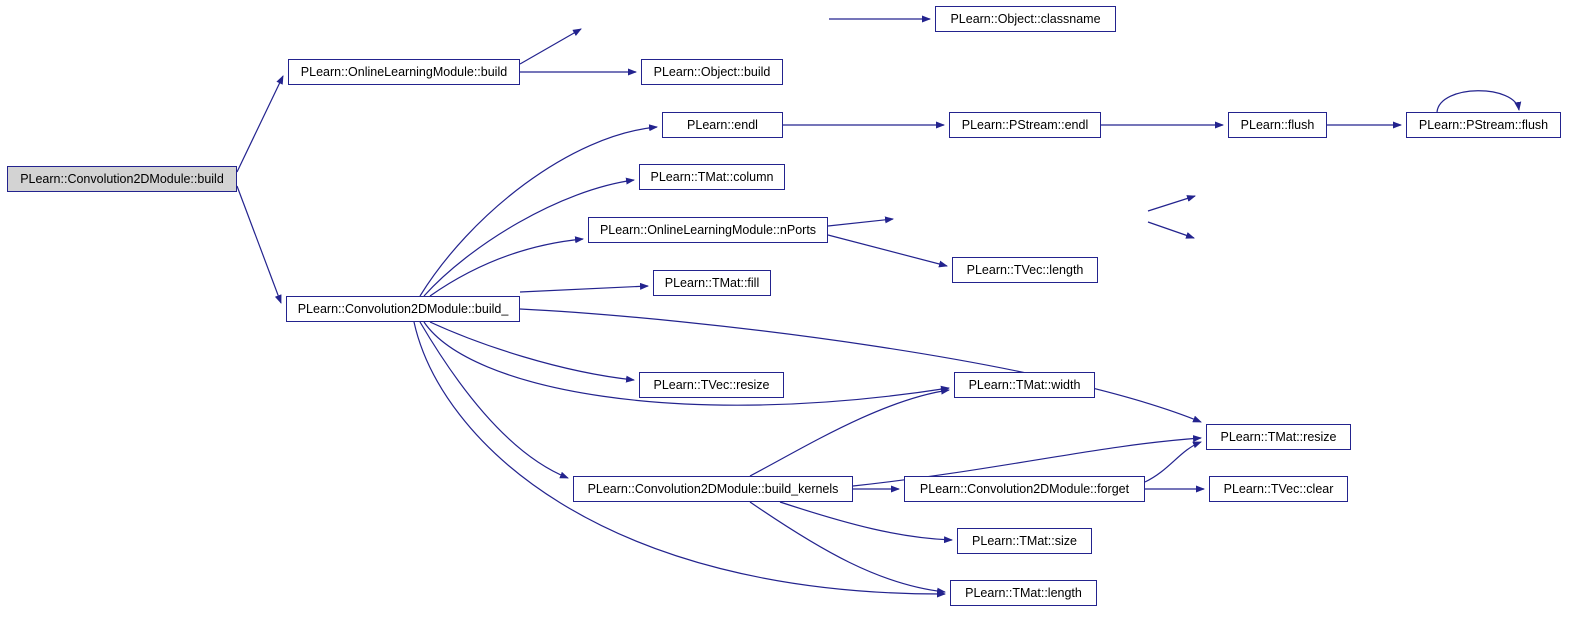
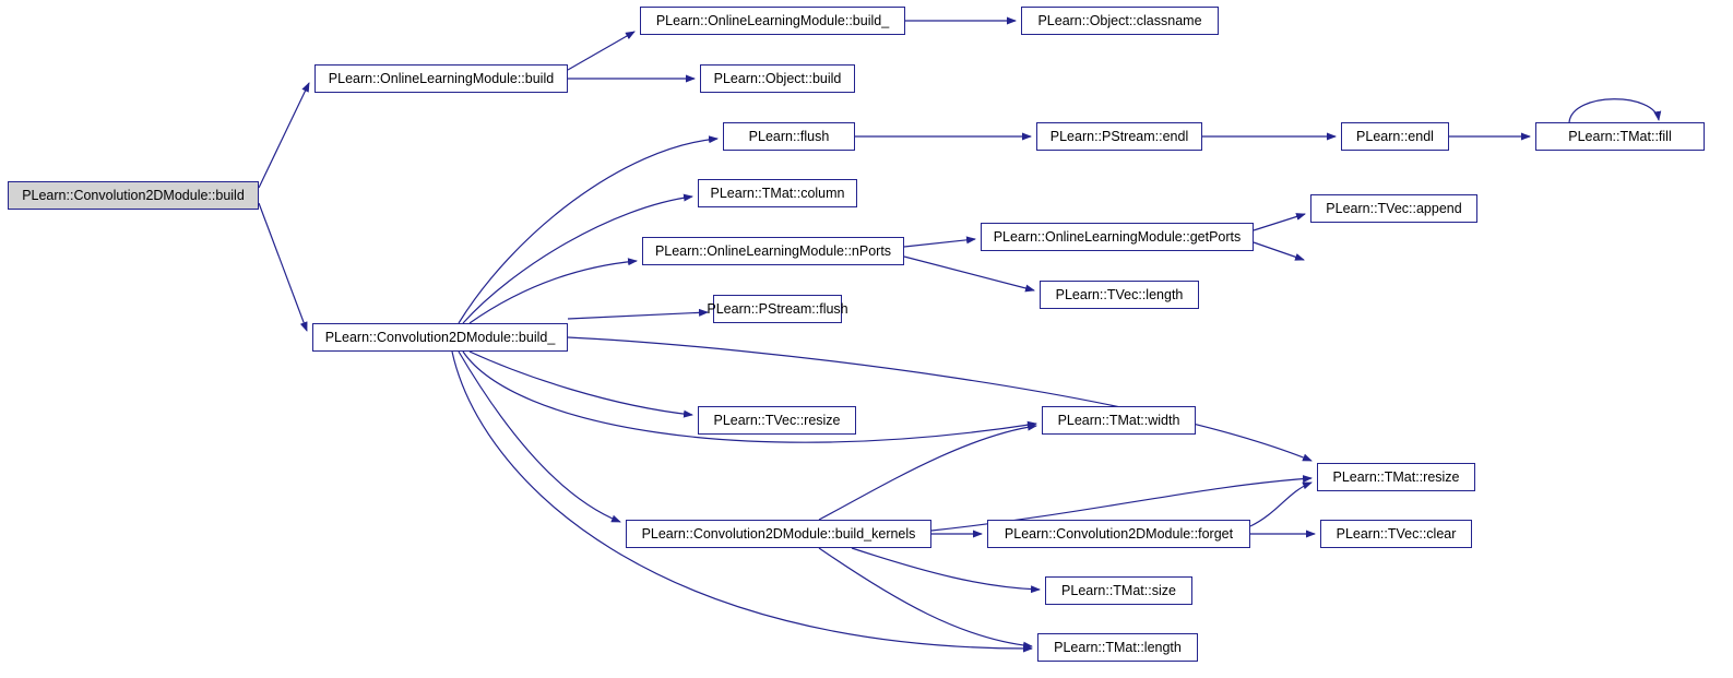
  PLearn::Convolution2DModule::build
  PLearn::OnlineLearningModule::build
+ PLearn::OnlineLearningModule::build_
  PLearn::Object::classname
  PLearn::Object::build
- PLearn::endl
+ PLearn::flush
  PLearn::PStream::endl
- PLearn::flush
+ PLearn::endl
- PLearn::PStream::flush
+ PLearn::TMat::fill
  PLearn::TMat::column
  PLearn::OnlineLearningModule::nPorts
+ PLearn::OnlineLearningModule::getPorts
+ PLearn::TVec::append
  PLearn::TVec::length
- PLearn::TMat::fill
+ PLearn::PStream::flush
  PLearn::Convolution2DModule::build_
  PLearn::TVec::resize
  PLearn::TMat::width
  PLearn::TMat::resize
  PLearn::Convolution2DModule::build_kernels
  PLearn::Convolution2DModule::forget
  PLearn::TVec::clear
  PLearn::TMat::size
  PLearn::TMat::length
